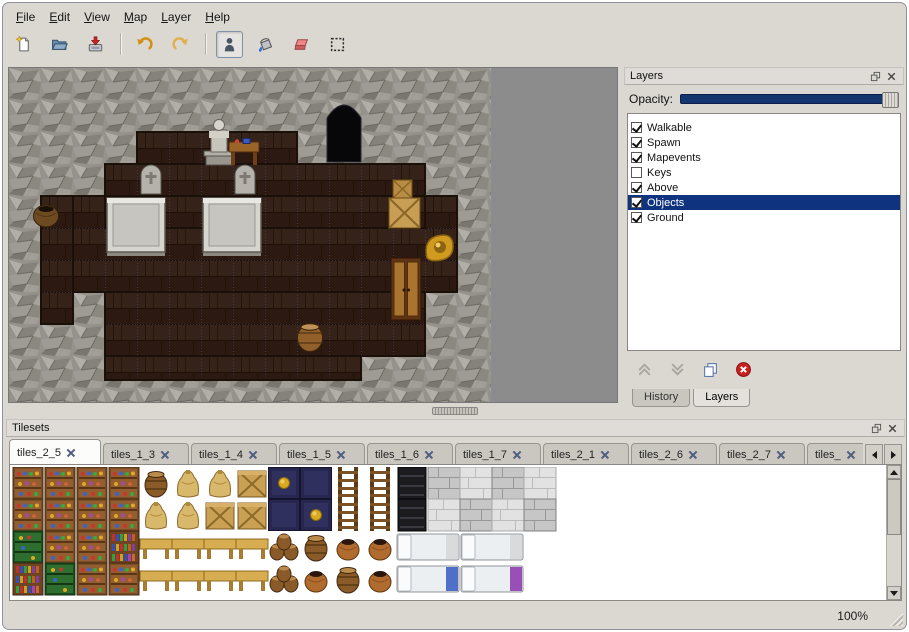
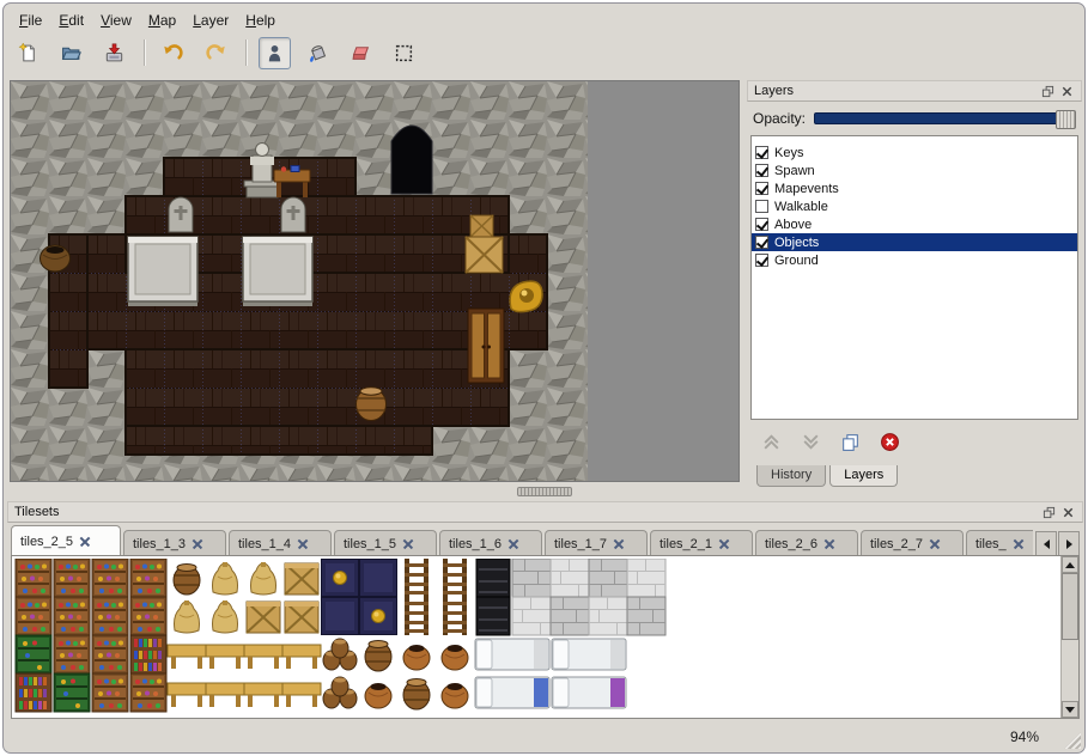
  File
  Edit
  View
  Map
  Layer
  Help
  Layers
  Opacity:
- Walkable
+ Keys
  Spawn
  Mapevents
- Keys
+ Walkable
  Above
  Objects
  Ground
  History
  Layers
  Tilesets
  tiles_2_5
  tiles_1_3
  tiles_1_4
  tiles_1_5
  tiles_1_6
  tiles_1_7
  tiles_2_1
  tiles_2_6
  tiles_2_7
  tiles_
- 100%
+ 94%
